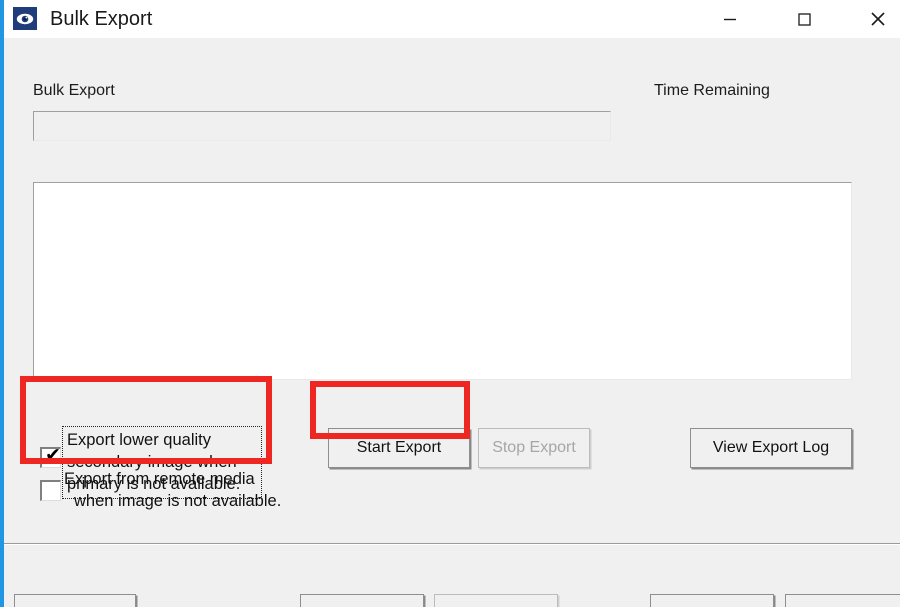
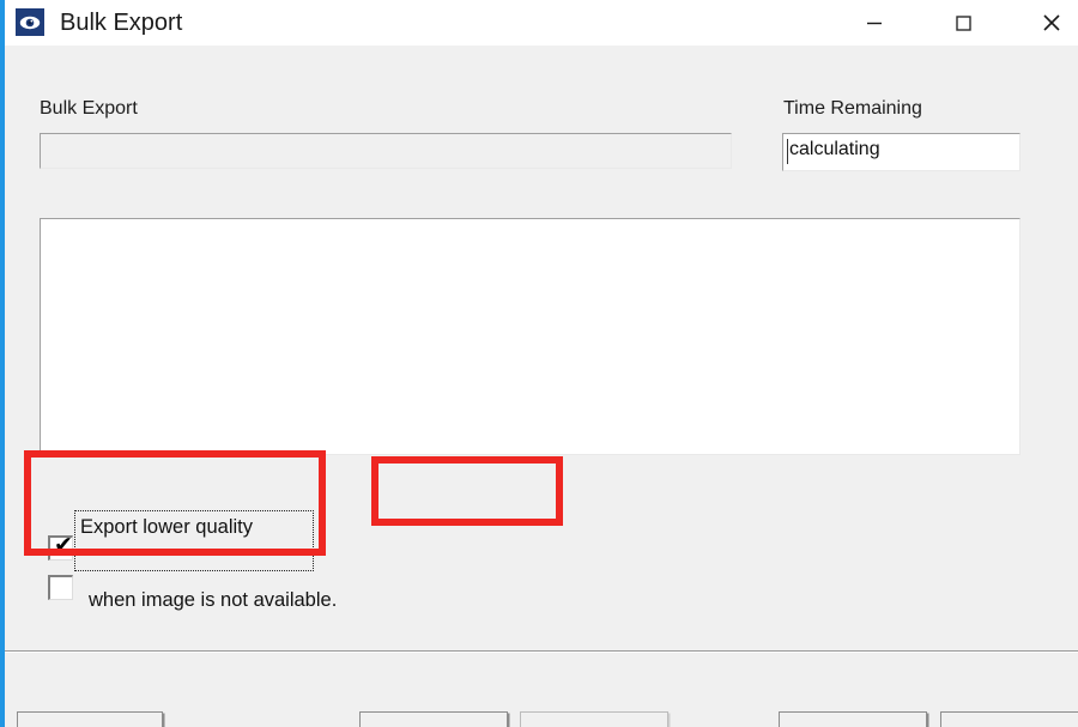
  Bulk Export
  Bulk Export
  Time Remaining
+ calculating
  ✔
  Export lower quality
- secondary image when
- primary is not available.
- Export from remote media
  when image is not available.
- Start Export
- Stop Export
- View Export Log
